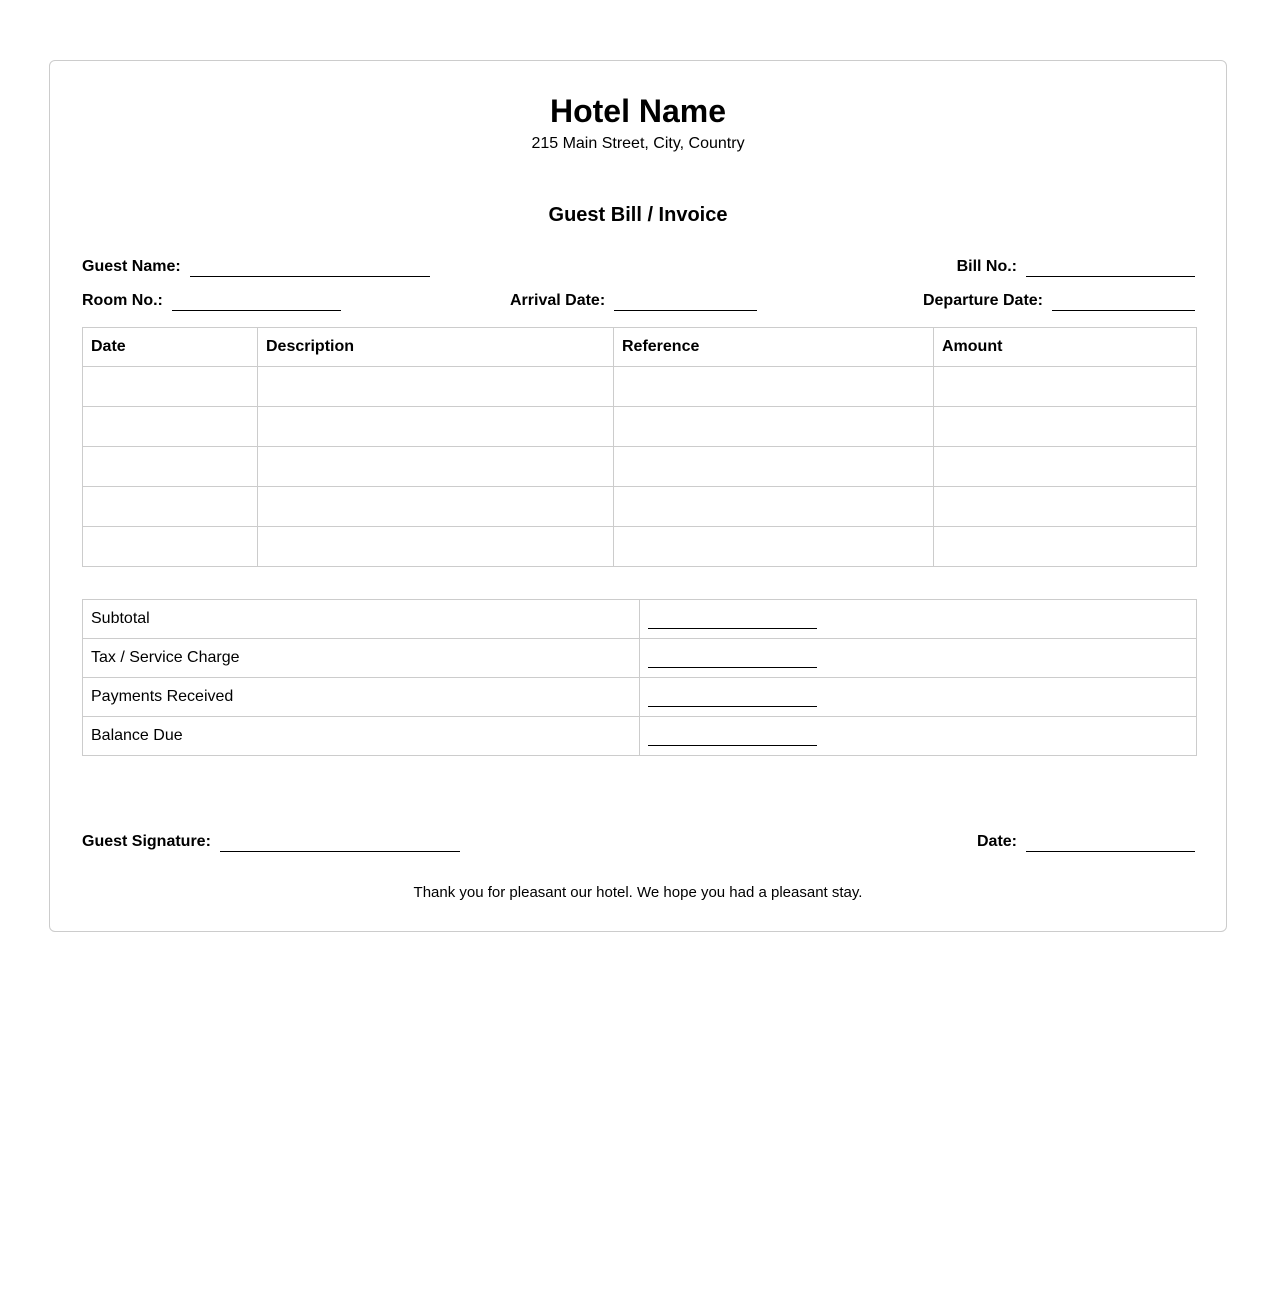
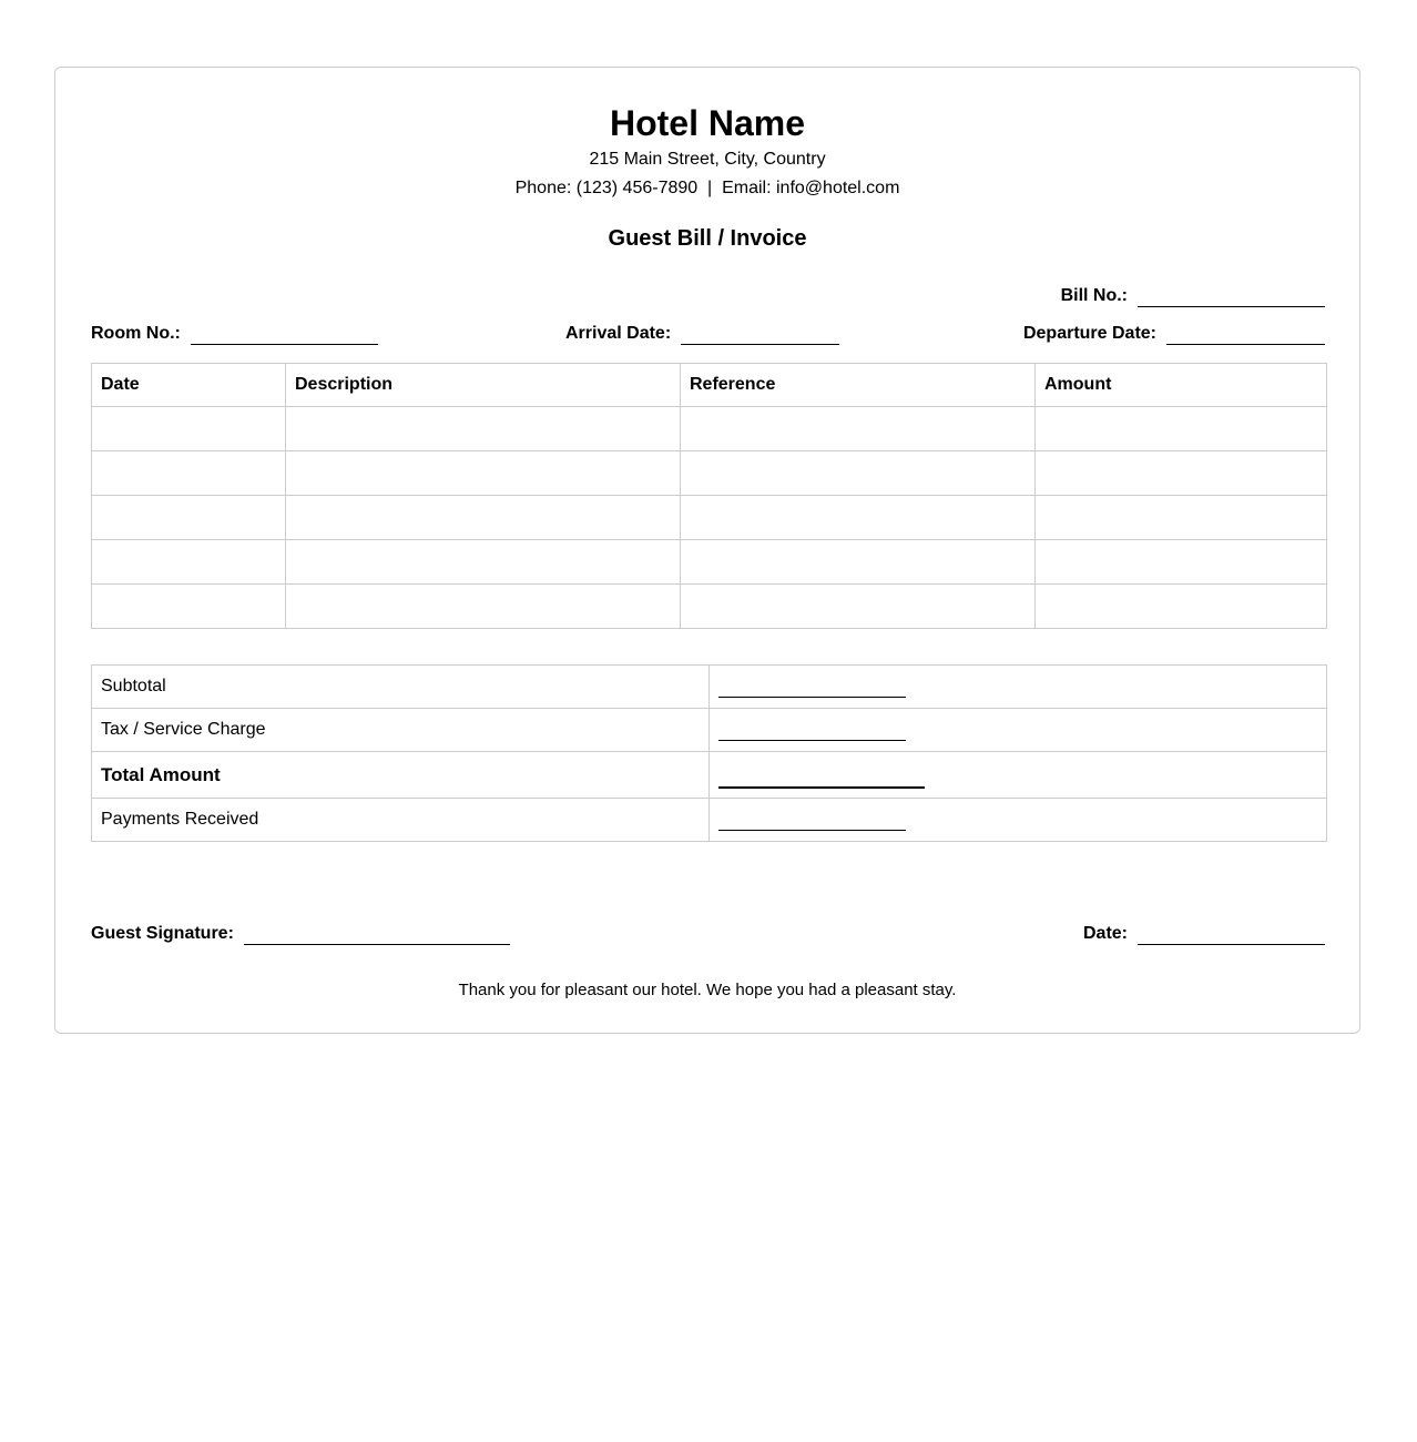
  Hotel Name
  215 Main Street, City, Country
+ Phone: (123) 456-7890 | Email: info@hotel.com
  Guest Bill / Invoice
- Guest Name:
  Bill No.:
  Room No.:
  Arrival Date:
  Departure Date:
  Date	Description	Reference	Amount
  Subtotal
  Tax / Service Charge
+ Total Amount
  Payments Received
- Balance Due
  Guest Signature:
  Date:
  Thank you for pleasant our hotel. We hope you had a pleasant stay.
